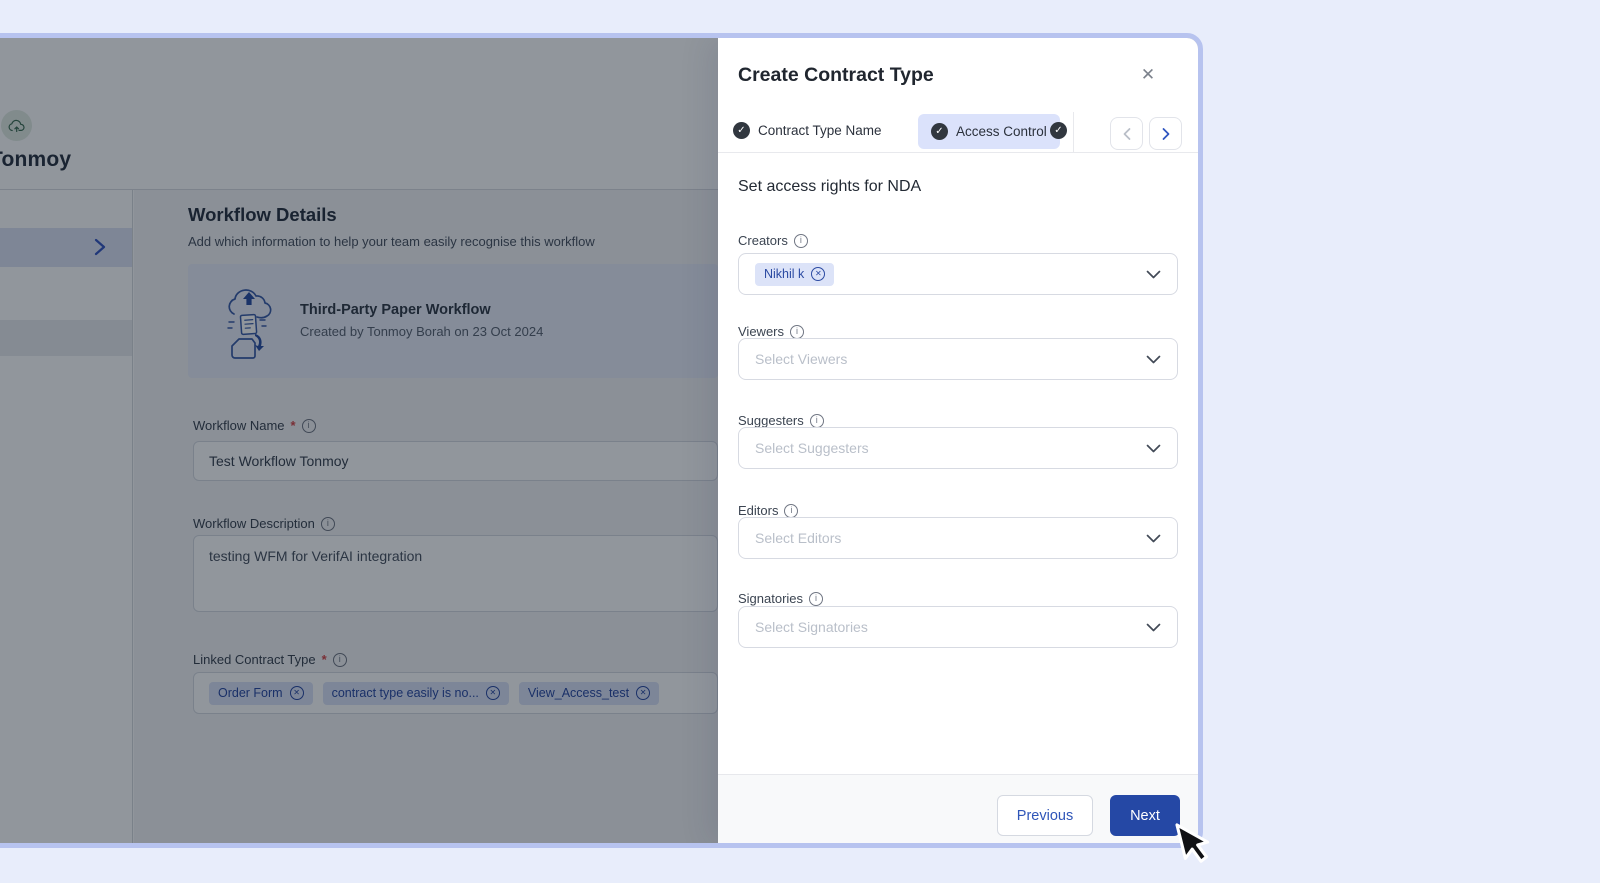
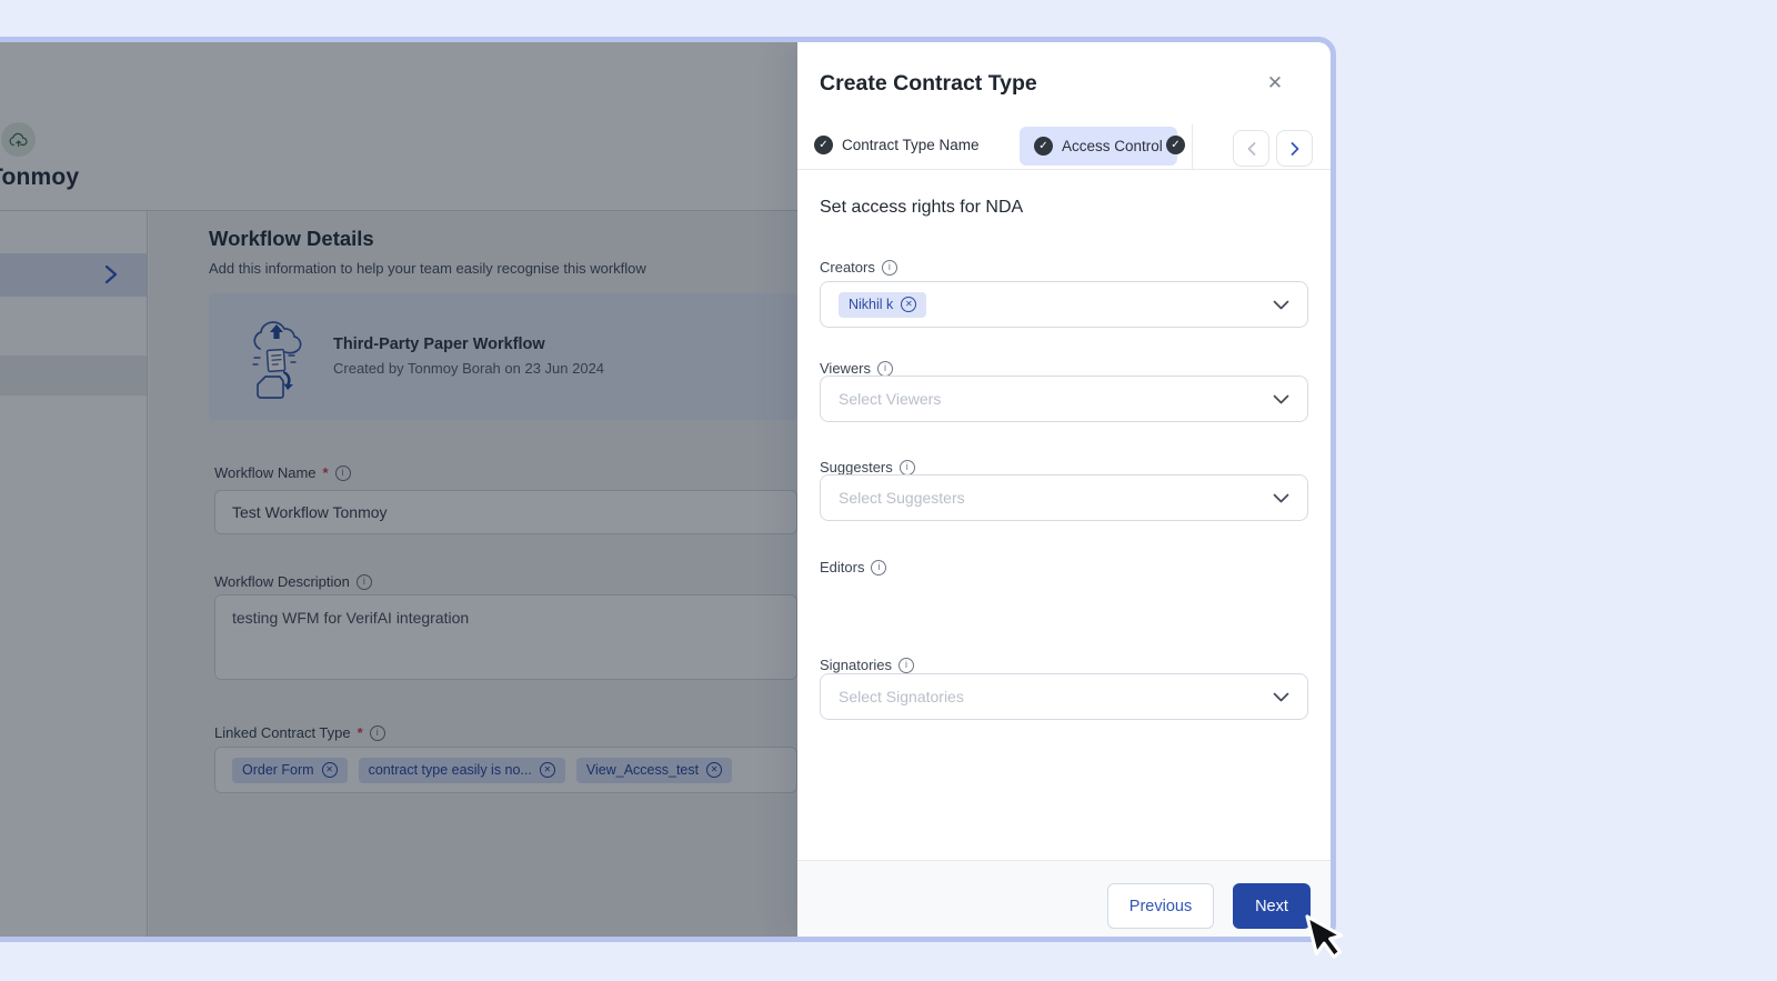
  onmoy
  Workflow Details
- Add which information to help your team easily recognise this workflow
+ Add this information to help your team easily recognise this workflow
  Third-Party Paper Workflow
- Created by Tonmoy Borah on 23 Oct 2024
+ Created by Tonmoy Borah on 23 Jun 2024
  Workflow Name
  *
  i
  Test Workflow Tonmoy
  Workflow Description
  i
  testing WFM for VerifAI integration
  Linked Contract Type
  *
  i
  Order Form
  ✕
  contract type easily is no...
  ✕
  View_Access_test
  ✕
  Create Contract Type
  ✕
  ✓
  Contract Type Name
  ✓
  Access Control
  ✓
  Set access rights for NDA
  Creators
  i
  Nikhil k
  ✕
  Viewers
  i
  Select Viewers
  Suggesters
  i
  Select Suggesters
  Editors
  i
- Select Editors
  Signatories
  i
  Select Signatories
  Previous
  Next
